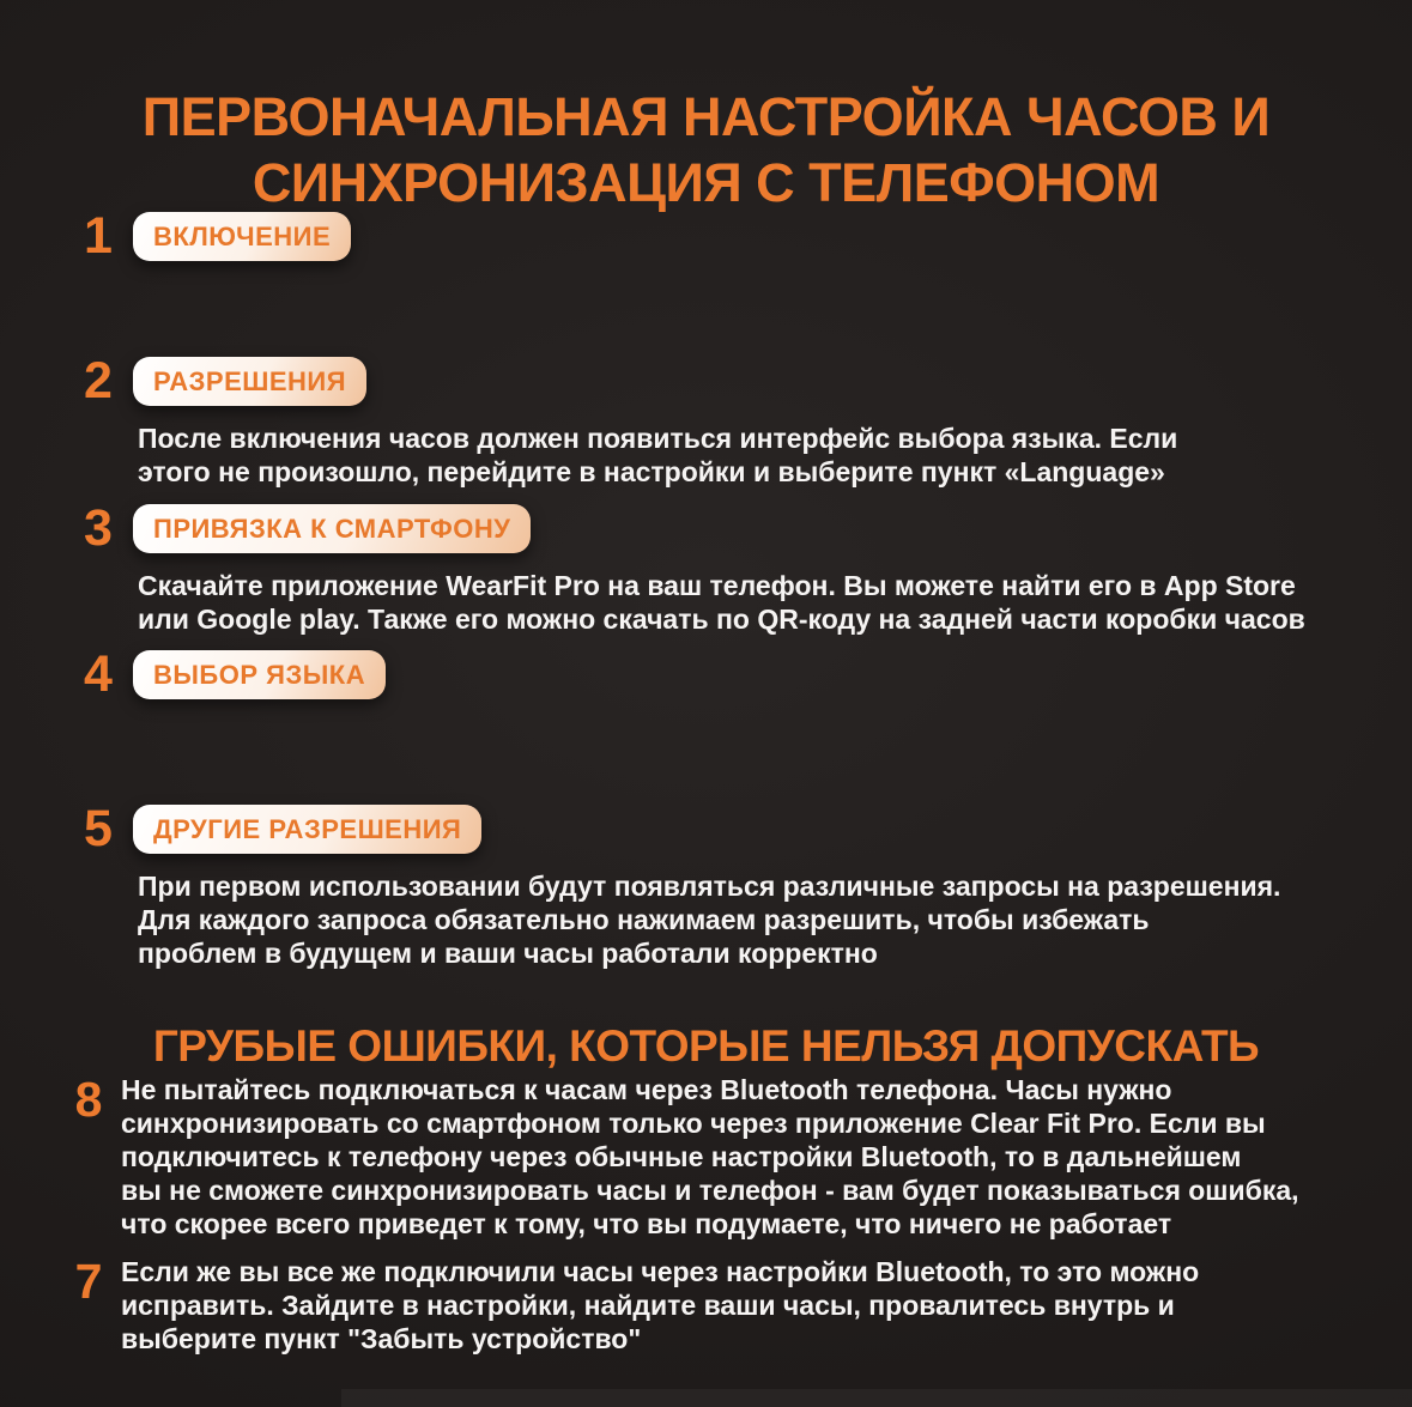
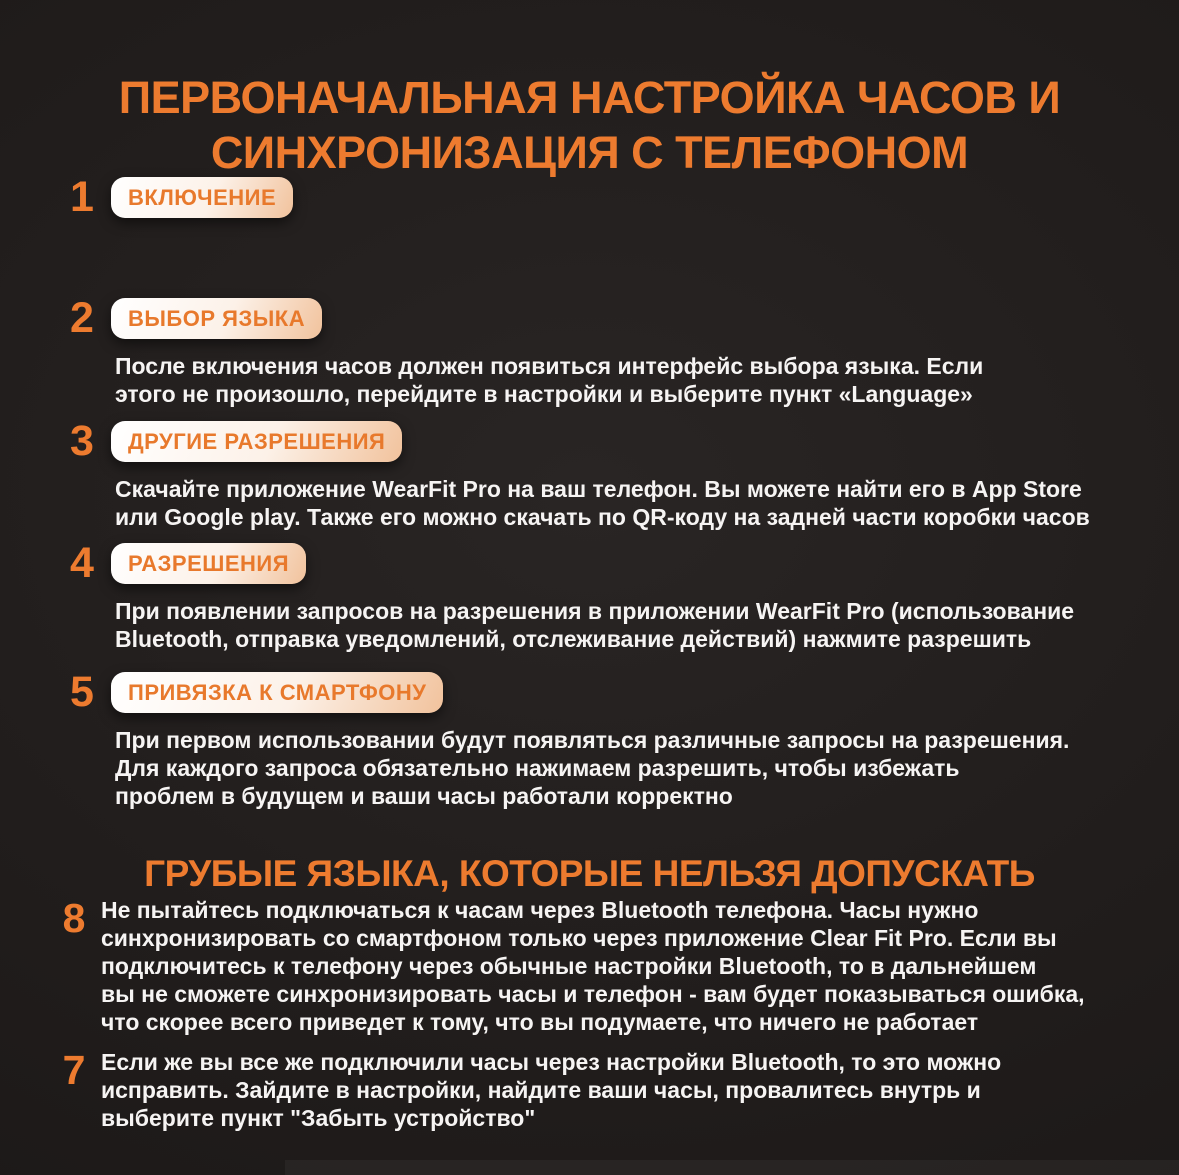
  ПЕРВОНАЧАЛЬНАЯ НАСТРОЙКА ЧАСОВ И
  СИНХРОНИЗАЦИЯ С ТЕЛЕФОНОМ
  1
  ВКЛЮЧЕНИЕ
  2
- РАЗРЕШЕНИЯ
+ ВЫБОР ЯЗЫКА
  После включения часов должен появиться интерфейс выбора языка. Если
  этого не произошло, перейдите в настройки и выберите пункт «Language»
  3
- ПРИВЯЗКА К СМАРТФОНУ
+ ДРУГИЕ РАЗРЕШЕНИЯ
  Скачайте приложение WearFit Pro на ваш телефон. Вы можете найти его в App Store
  или Google play. Также его можно скачать по QR-коду на задней части коробки часов
  4
- ВЫБОР ЯЗЫКА
+ РАЗРЕШЕНИЯ
+ При появлении запросов на разрешения в приложении WearFit Pro (использование
+ Bluetooth, отправка уведомлений, отслеживание действий) нажмите разрешить
  5
- ДРУГИЕ РАЗРЕШЕНИЯ
+ ПРИВЯЗКА К СМАРТФОНУ
  При первом использовании будут появляться различные запросы на разрешения.
  Для каждого запроса обязательно нажимаем разрешить, чтобы избежать
  проблем в будущем и ваши часы работали корректно
- ГРУБЫЕ ОШИБКИ, КОТОРЫЕ НЕЛЬЗЯ ДОПУСКАТЬ
+ ГРУБЫЕ ЯЗЫКА, КОТОРЫЕ НЕЛЬЗЯ ДОПУСКАТЬ
  8
  Не пытайтесь подключаться к часам через Bluetooth телефона. Часы нужно
  синхронизировать со смартфоном только через приложение Clear Fit Pro. Если вы
  подключитесь к телефону через обычные настройки Bluetooth, то в дальнейшем
  вы не сможете синхронизировать часы и телефон - вам будет показываться ошибка,
  что скорее всего приведет к тому, что вы подумаете, что ничего не работает
  7
  Если же вы все же подключили часы через настройки Bluetooth, то это можно
  исправить. Зайдите в настройки, найдите ваши часы, провалитесь внутрь и
  выберите пункт "Забыть устройство"
